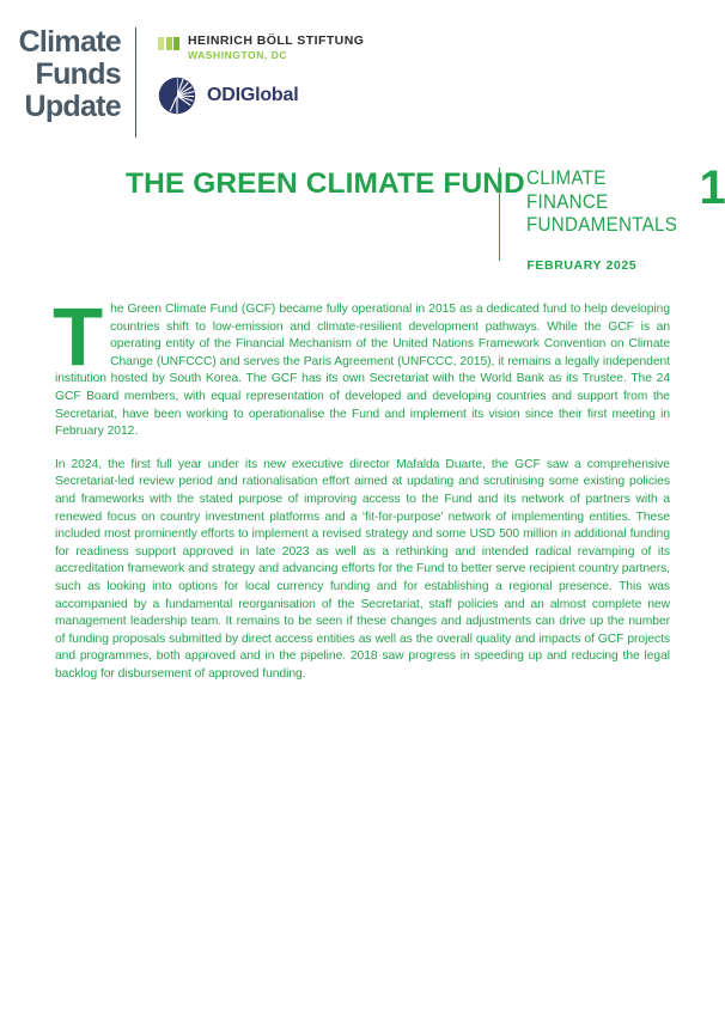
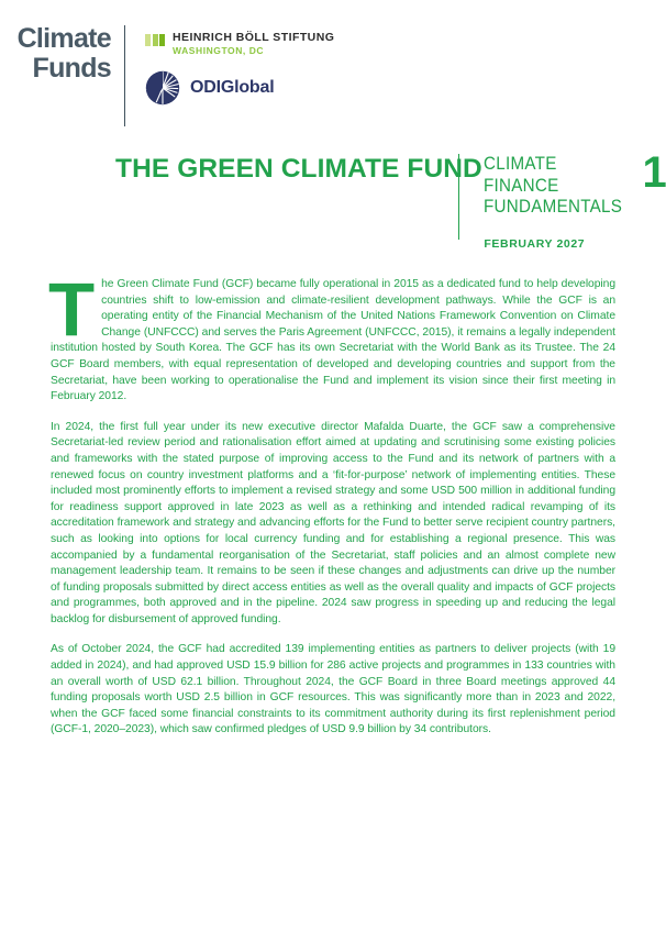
  Climate
  Funds
- Update
  HEINRICH BÖLL STIFTUNG
  WASHINGTON, DC
  ODIGlobal
  THE GREEN CLIMATE FUND
  CLIMATE
  FINANCE
  FUNDAMENTALS
- FEBRUARY 2025
+ FEBRUARY 2027
  The Green Climate Fund (GCF) became fully operational in 2015 as a dedicated fund to help developing countries shift to low-emission and climate-resilient development pathways. While the GCF is an operating entity of the Financial Mechanism of the United Nations Framework Convention on Climate Change (UNFCCC) and serves the Paris Agreement (UNFCCC, 2015), it remains a legally independent institution hosted by South Korea. The GCF has its own Secretariat with the World Bank as its Trustee. The 24 GCF Board members, with equal representation of developed and developing countries and support from the Secretariat, have been working to operationalise the Fund and implement its vision since their first meeting in February 2012.
- In 2024, the first full year under its new executive director Mafalda Duarte, the GCF saw a comprehensive Secretariat-led review period and rationalisation effort aimed at updating and scrutinising some existing policies and frameworks with the stated purpose of improving access to the Fund and its network of partners with a renewed focus on country investment platforms and a ‘fit-for-purpose’ network of implementing entities. These included most prominently efforts to implement a revised strategy and some USD 500 million in additional funding for readiness support approved in late 2023 as well as a rethinking and intended radical revamping of its accreditation framework and strategy and advancing efforts for the Fund to better serve recipient country partners, such as looking into options for local currency funding and for establishing a regional presence. This was accompanied by a fundamental reorganisation of the Secretariat, staff policies and an almost complete new management leadership team. It remains to be seen if these changes and adjustments can drive up the number of funding proposals submitted by direct access entities as well as the overall quality and impacts of GCF projects and programmes, both approved and in the pipeline. 2018 saw progress in speeding up and reducing the legal backlog for disbursement of approved funding.
+ In 2024, the first full year under its new executive director Mafalda Duarte, the GCF saw a comprehensive Secretariat-led review period and rationalisation effort aimed at updating and scrutinising some existing policies and frameworks with the stated purpose of improving access to the Fund and its network of partners with a renewed focus on country investment platforms and a ‘fit-for-purpose’ network of implementing entities. These included most prominently efforts to implement a revised strategy and some USD 500 million in additional funding for readiness support approved in late 2023 as well as a rethinking and intended radical revamping of its accreditation framework and strategy and advancing efforts for the Fund to better serve recipient country partners, such as looking into options for local currency funding and for establishing a regional presence. This was accompanied by a fundamental reorganisation of the Secretariat, staff policies and an almost complete new management leadership team. It remains to be seen if these changes and adjustments can drive up the number of funding proposals submitted by direct access entities as well as the overall quality and impacts of GCF projects and programmes, both approved and in the pipeline. 2024 saw progress in speeding up and reducing the legal backlog for disbursement of approved funding.
+ As of October 2024, the GCF had accredited 139 implementing entities as partners to deliver projects (with 19 added in 2024), and had approved USD 15.9 billion for 286 active projects and programmes in 133 countries with an overall worth of USD 62.1 billion. Throughout 2024, the GCF Board in three Board meetings approved 44 funding proposals worth USD 2.5 billion in GCF resources. This was significantly more than in 2023 and 2022, when the GCF faced some financial constraints to its commitment authority during its first replenishment period (GCF-1, 2020–2023), which saw confirmed pledges of USD 9.9 billion by 34 contributors.
